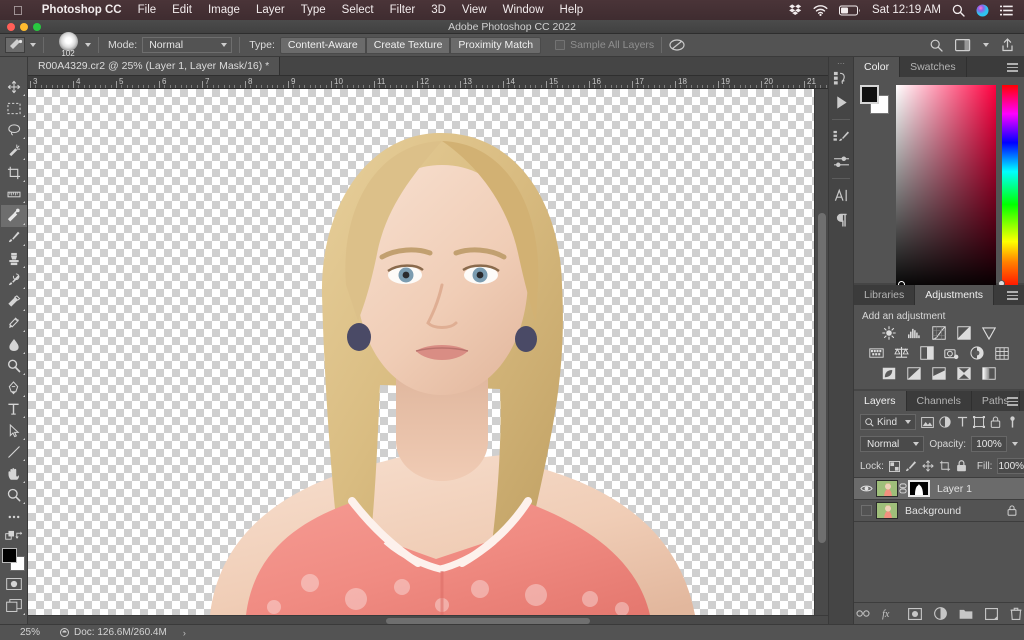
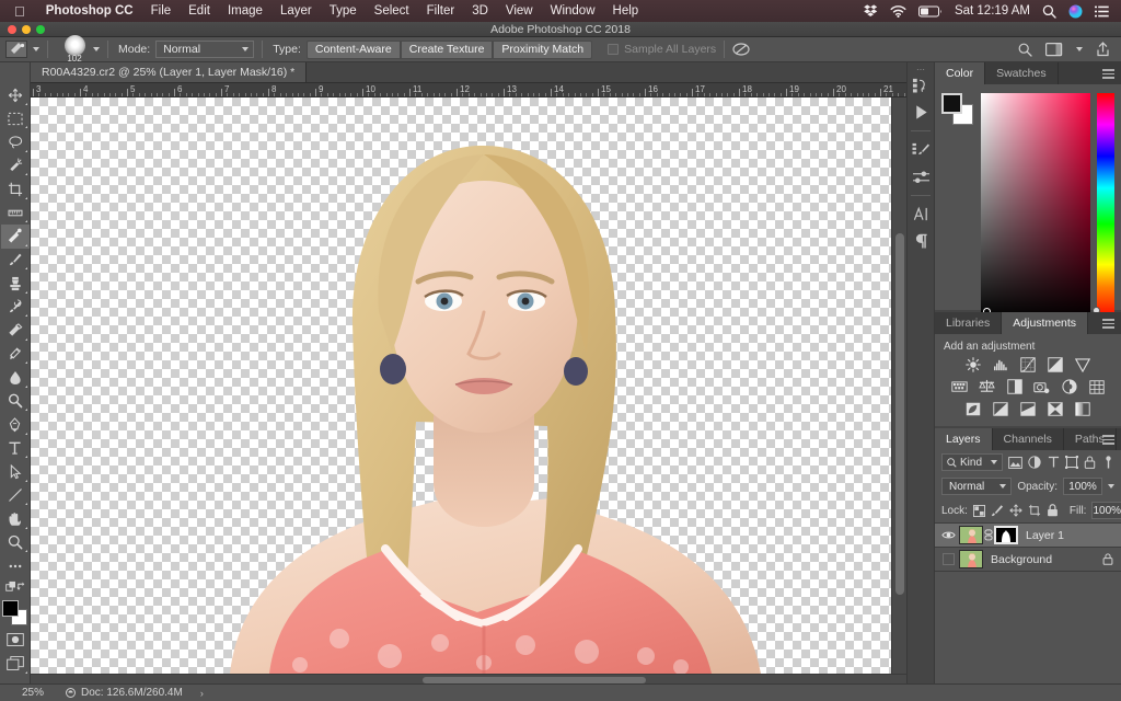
  
  Photoshop CC
  File
  Edit
  Image
  Layer
  Type
  Select
  Filter
  3D
  View
  Window
  Help
  Sat 12:19 AM
- Adobe Photoshop CC 2022
+ Adobe Photoshop CC 2018
  102
  Mode:
  Normal
  Type:
  Content-Aware
  Create Texture
  Proximity Match
  Sample All Layers
  R00A4329.cr2 @ 25% (Layer 1, Layer Mask/16) *
  3
  4
  5
  6
  7
  8
  9
  10
  11
  12
  13
  14
  15
  16
  17
  18
  19
  20
  21
  25%
  Doc: 126.6M/260.4M
  ›
  ⋯
  Color
  Swatches
  Libraries
  Adjustments
  Add an adjustment
  Layers
  Channels
  Path
  Kind
  Normal
  Opacity:
  100%
  Lock:
  Fill:
  100%
  Layer 1
  Background
- fx
